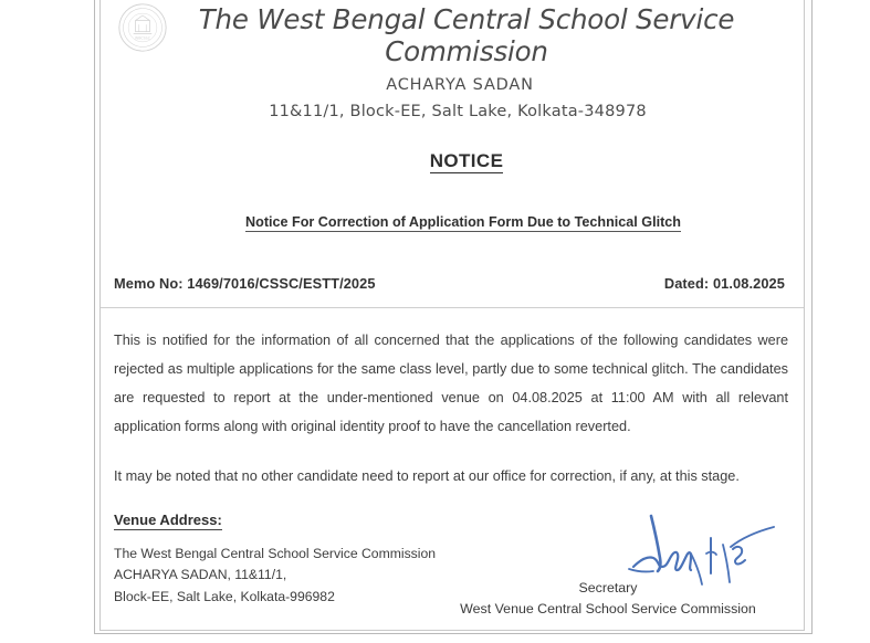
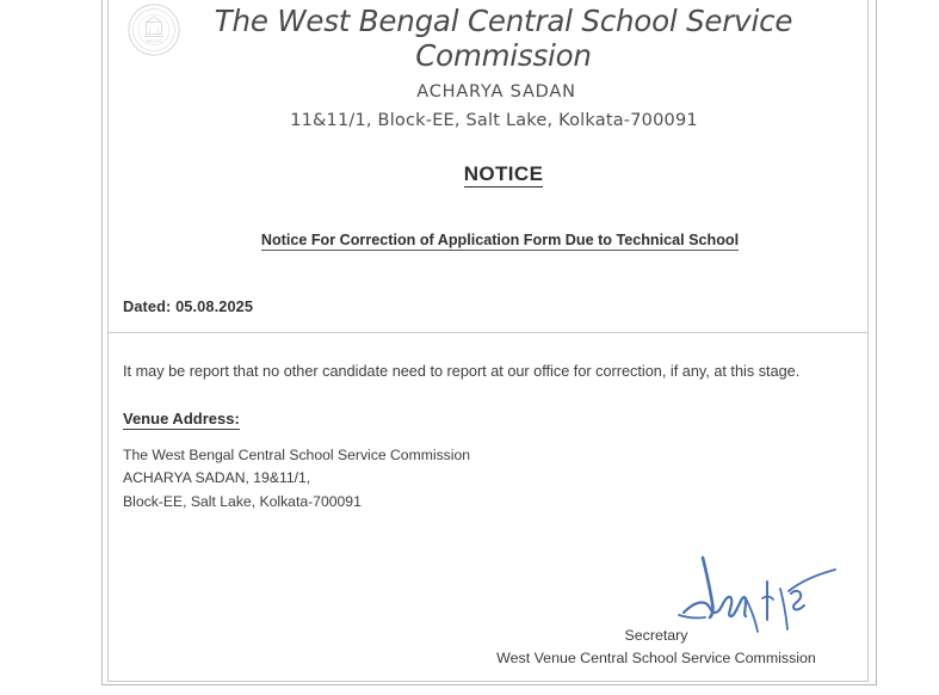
  The West Bengal Central School Service Commission
  ACHARYA SADAN
- 11&11/1, Block-EE, Salt Lake, Kolkata-348978
+ 11&11/1, Block-EE, Salt Lake, Kolkata-700091
  NOTICE
- Notice For Correction of Application Form Due to Technical Glitch
+ Notice For Correction of Application Form Due to Technical School
- Memo No: 1469/7016/CSSC/ESTT/2025
- Dated: 01.08.2025
+ Dated: 05.08.2025
- This is notified for the information of all concerned that the applications of the following candidates were rejected as multiple applications for the same class level, partly due to some technical glitch. The candidates are requested to report at the under-mentioned venue on 04.08.2025 at 11:00 AM with all relevant application forms along with original identity proof to have the cancellation reverted.
- It may be noted that no other candidate need to report at our office for correction, if any, at this stage.
+ It may be report that no other candidate need to report at our office for correction, if any, at this stage.
  Venue Address:
  The West Bengal Central School Service Commission
- ACHARYA SADAN, 11&11/1,
+ ACHARYA SADAN, 19&11/1,
- Block-EE, Salt Lake, Kolkata-996982
+ Block-EE, Salt Lake, Kolkata-700091
  Secretary
  West Venue Central School Service Commission
